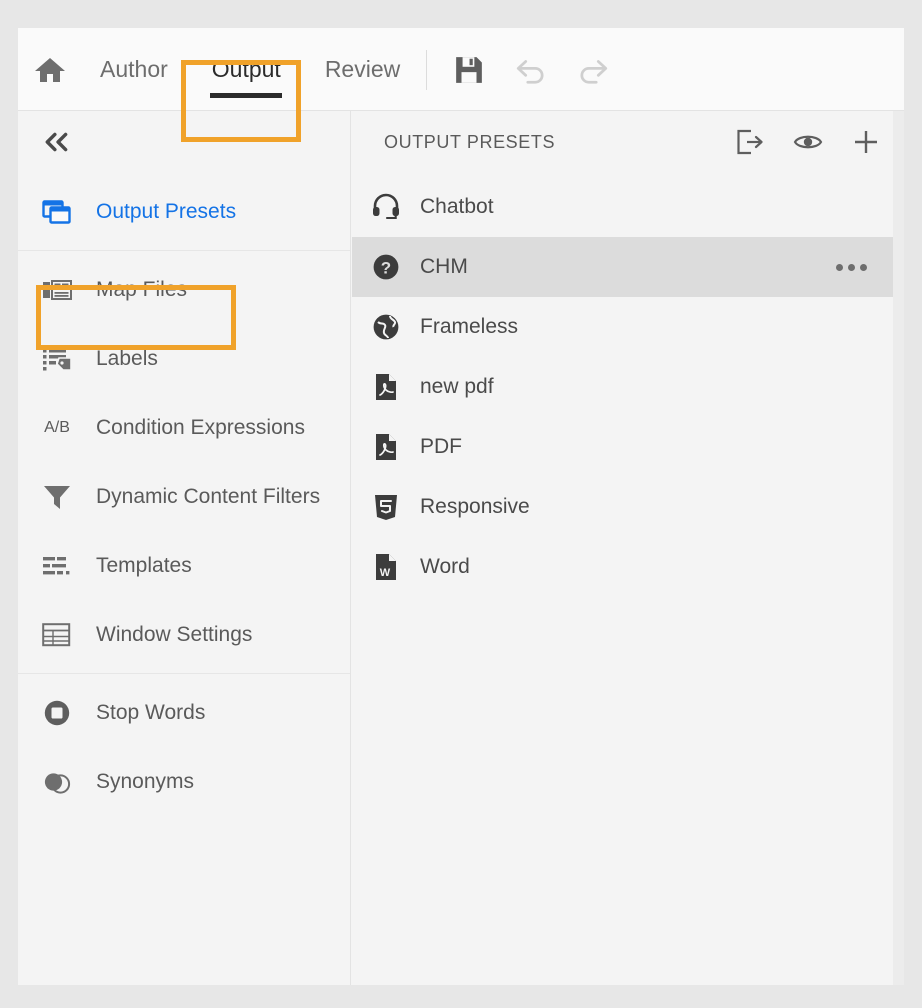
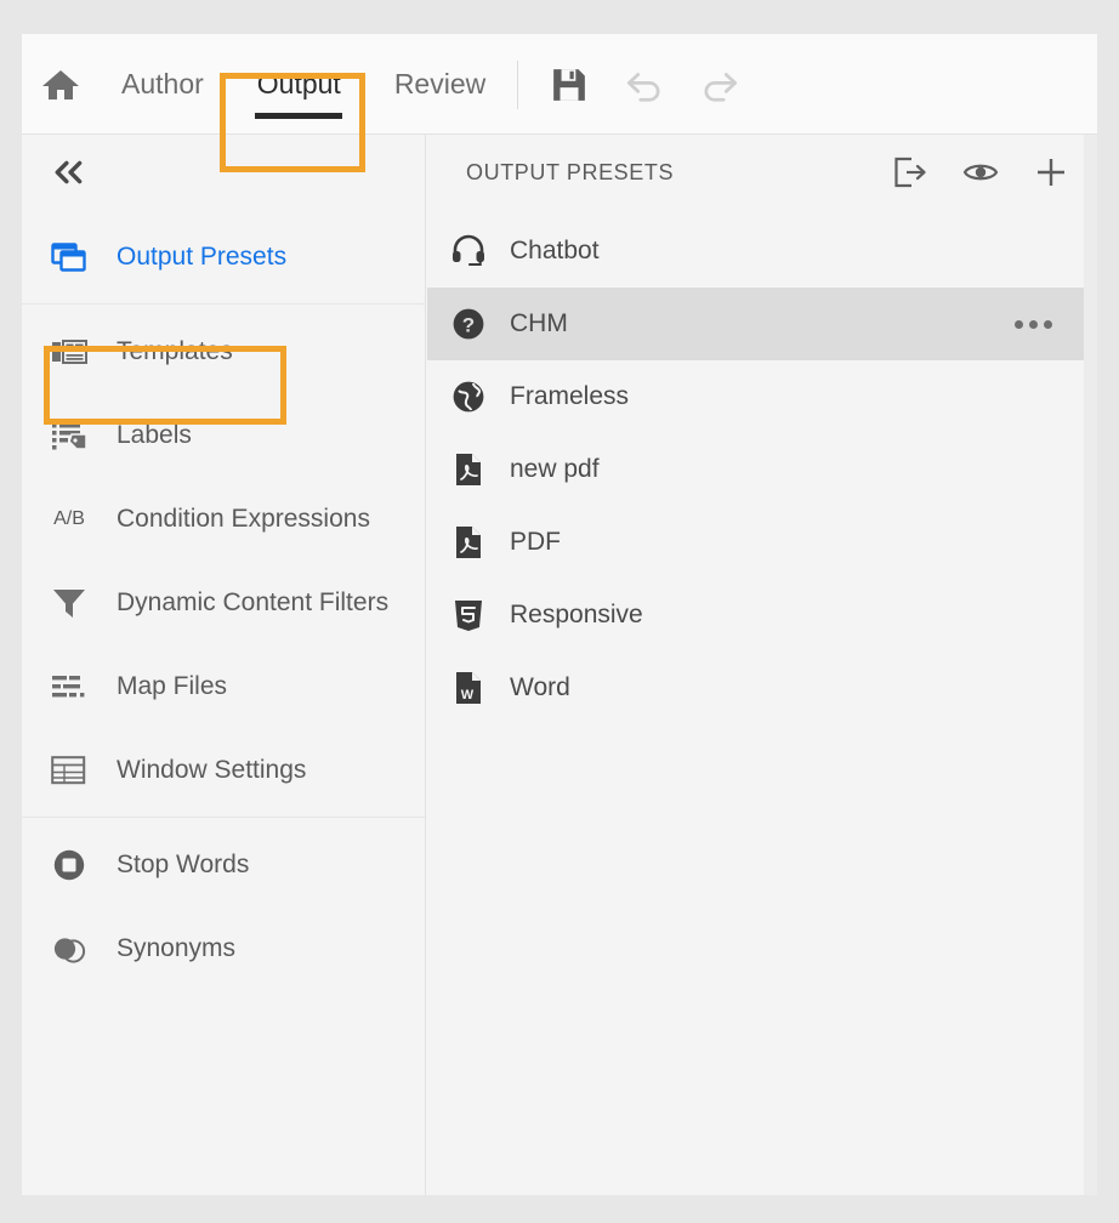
  Author
  Output
  Review
  Output Presets
- Map Files
+ Templates
  Labels
  A/B
  Condition Expressions
  Dynamic Content Filters
- Templates
+ Map Files
  Window Settings
  Stop Words
  Synonyms
  OUTPUT PRESETS
  Chatbot
  ?
  CHM
  Frameless
  new pdf
  PDF
  Responsive
  W
  Word
